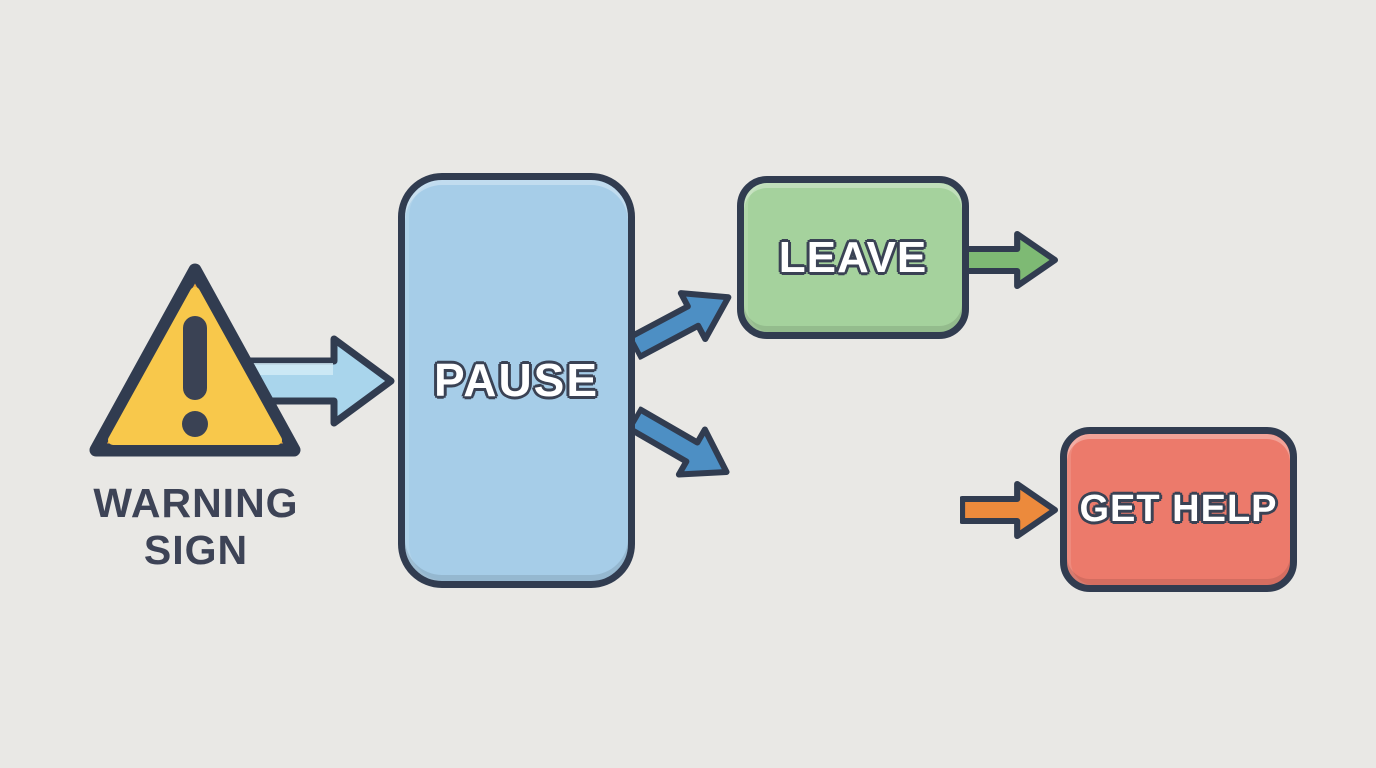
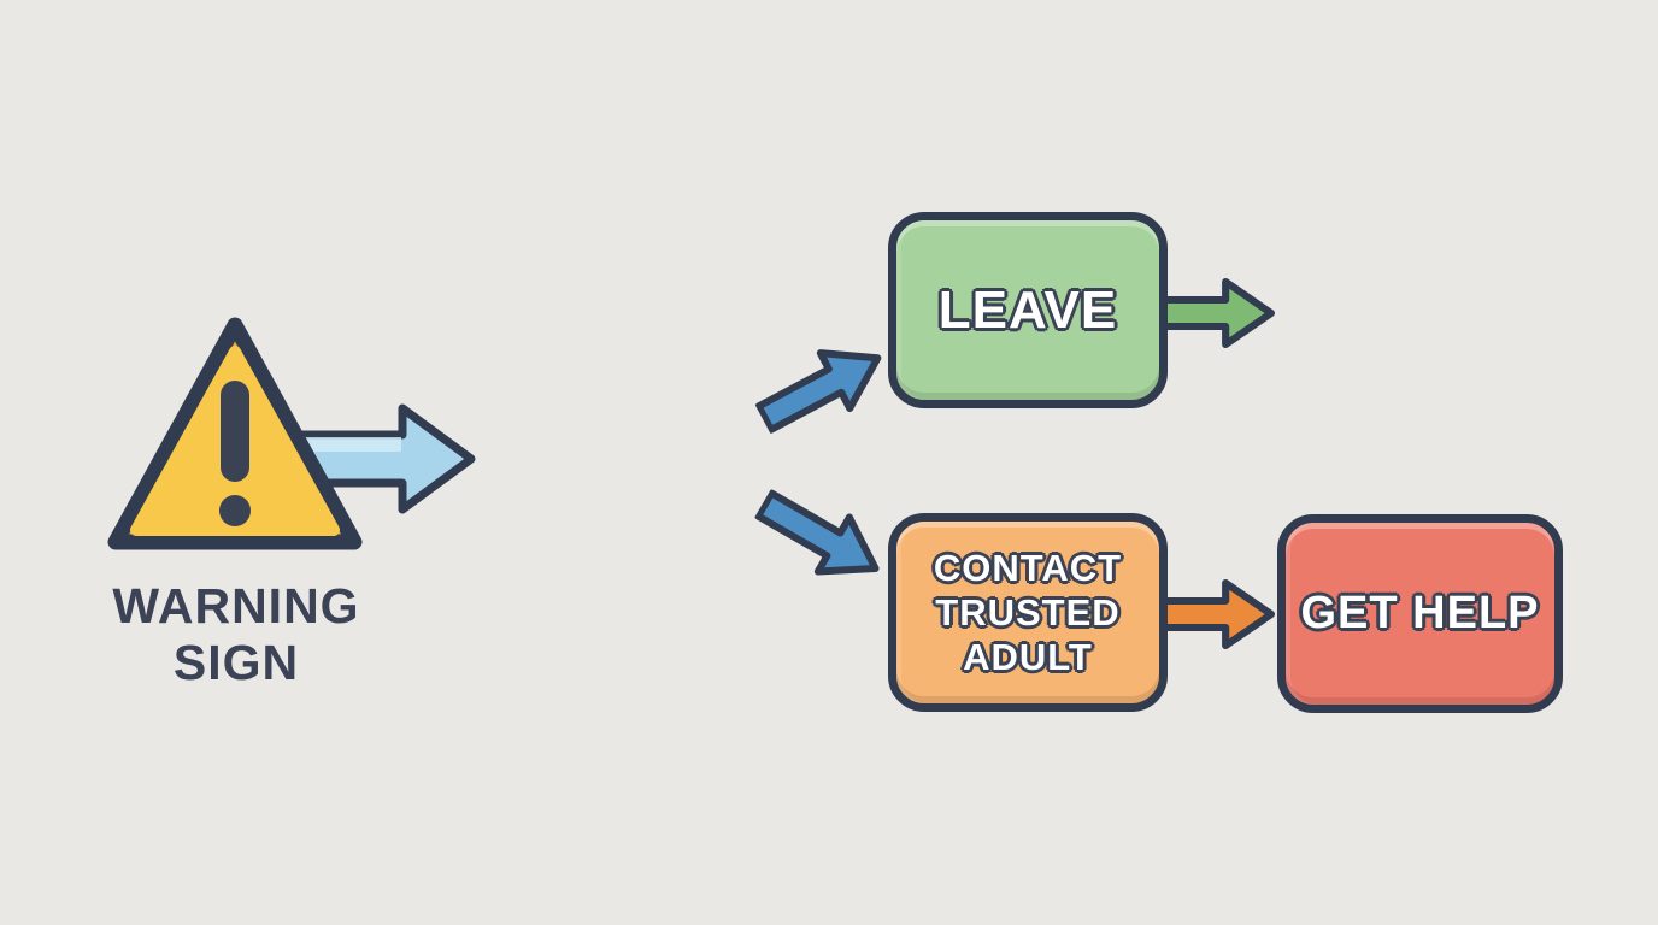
  WARNING
  SIGN
- PAUSE
  LEAVE
+ CONTACT
+ TRUSTED
+ ADULT
  GET HELP
